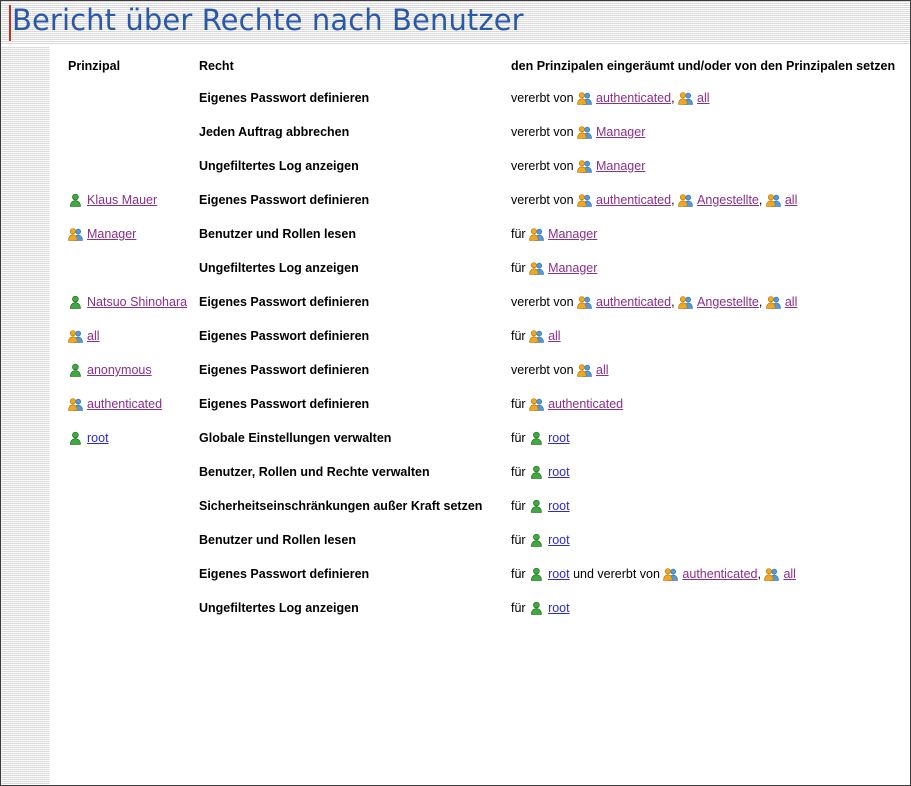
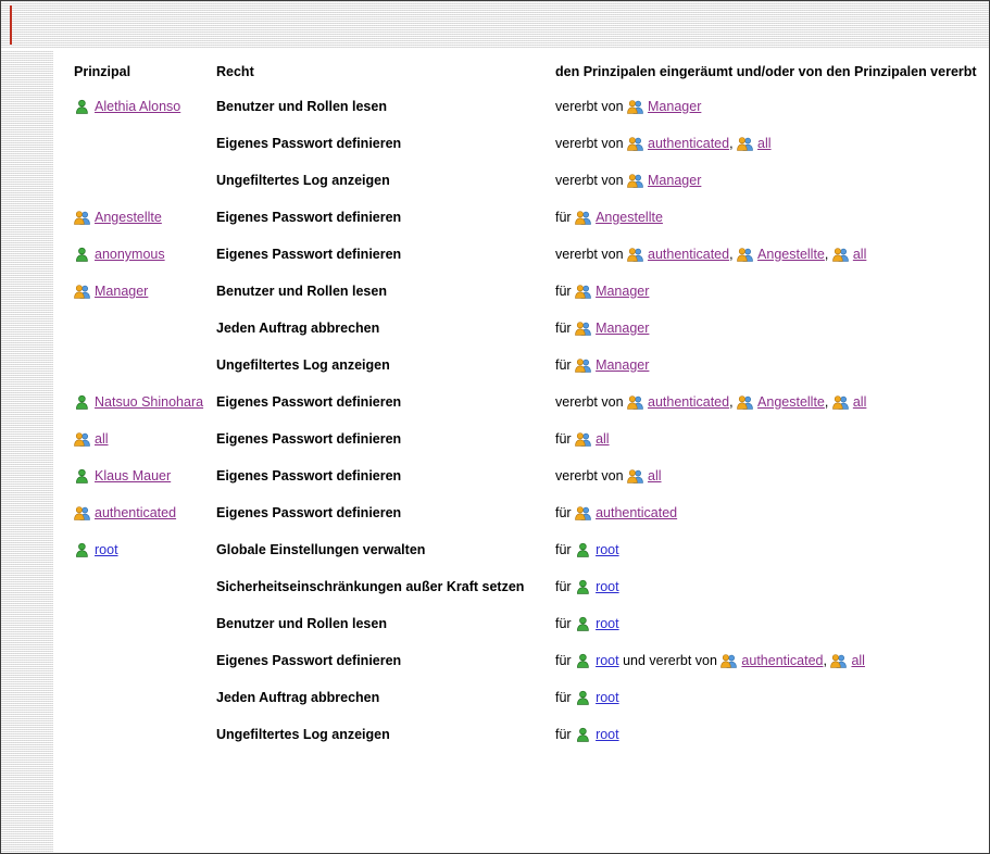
- Bericht über Rechte nach Benutzer
- Prinzipal	Recht	den Prinzipalen eingeräumt und/oder von den Prinzipalen setzen
+ Prinzipal	Recht	den Prinzipalen eingeräumt und/oder von den Prinzipalen vererbt
+ Alethia Alonso	Benutzer und Rollen lesen	vererbt von Manager
  	Eigenes Passwort definieren	vererbt von authenticated, all
- 	Jeden Auftrag abbrechen	vererbt von Manager
  	Ungefiltertes Log anzeigen	vererbt von Manager
+ Angestellte	Eigenes Passwort definieren	für Angestellte
- Klaus Mauer	Eigenes Passwort definieren	vererbt von authenticated, Angestellte, all
+ anonymous	Eigenes Passwort definieren	vererbt von authenticated, Angestellte, all
  Manager	Benutzer und Rollen lesen	für Manager
+ 	Jeden Auftrag abbrechen	für Manager
  	Ungefiltertes Log anzeigen	für Manager
  Natsuo Shinohara	Eigenes Passwort definieren	vererbt von authenticated, Angestellte, all
  all	Eigenes Passwort definieren	für all
- anonymous	Eigenes Passwort definieren	vererbt von all
+ Klaus Mauer	Eigenes Passwort definieren	vererbt von all
  authenticated	Eigenes Passwort definieren	für authenticated
  root	Globale Einstellungen verwalten	für root
- 	Benutzer, Rollen und Rechte verwalten	für root
  	Sicherheitseinschränkungen außer Kraft setzen	für root
  	Benutzer und Rollen lesen	für root
  	Eigenes Passwort definieren	für root und vererbt von authenticated, all
+ 	Jeden Auftrag abbrechen	für root
  	Ungefiltertes Log anzeigen	für root
